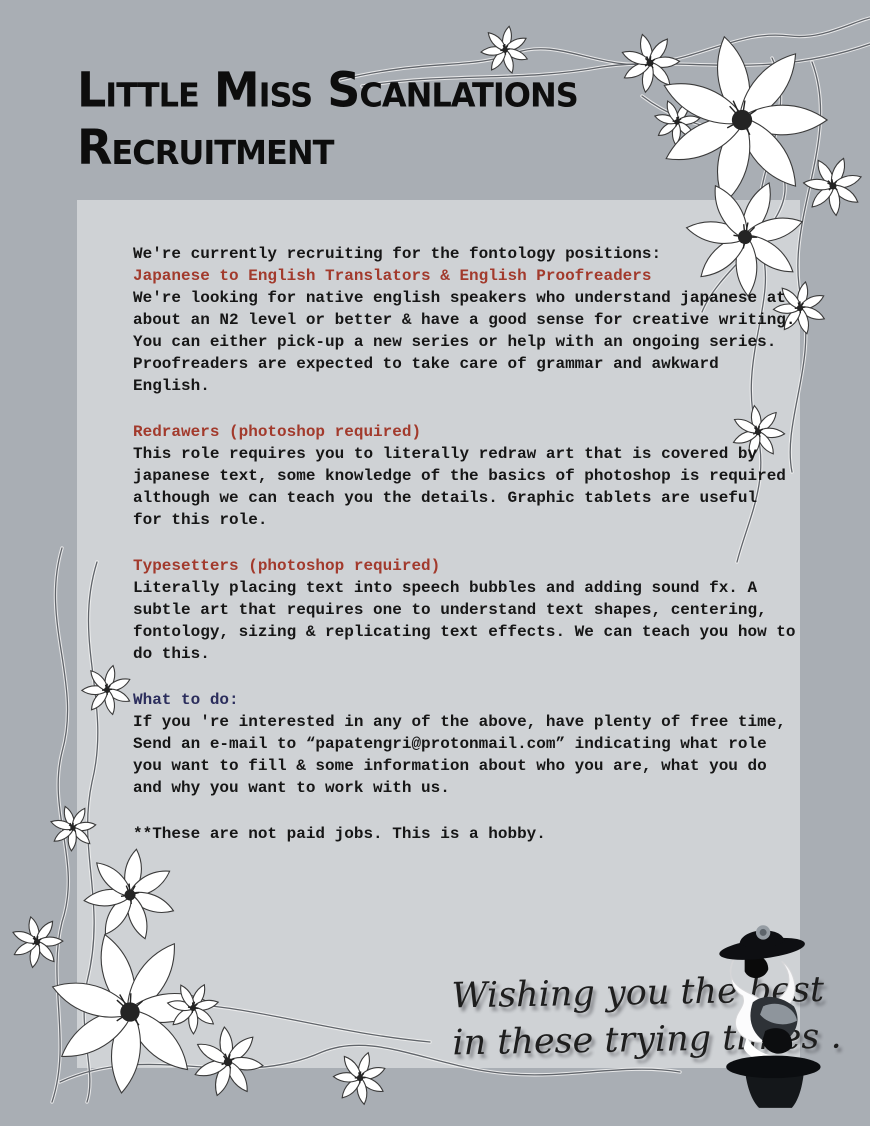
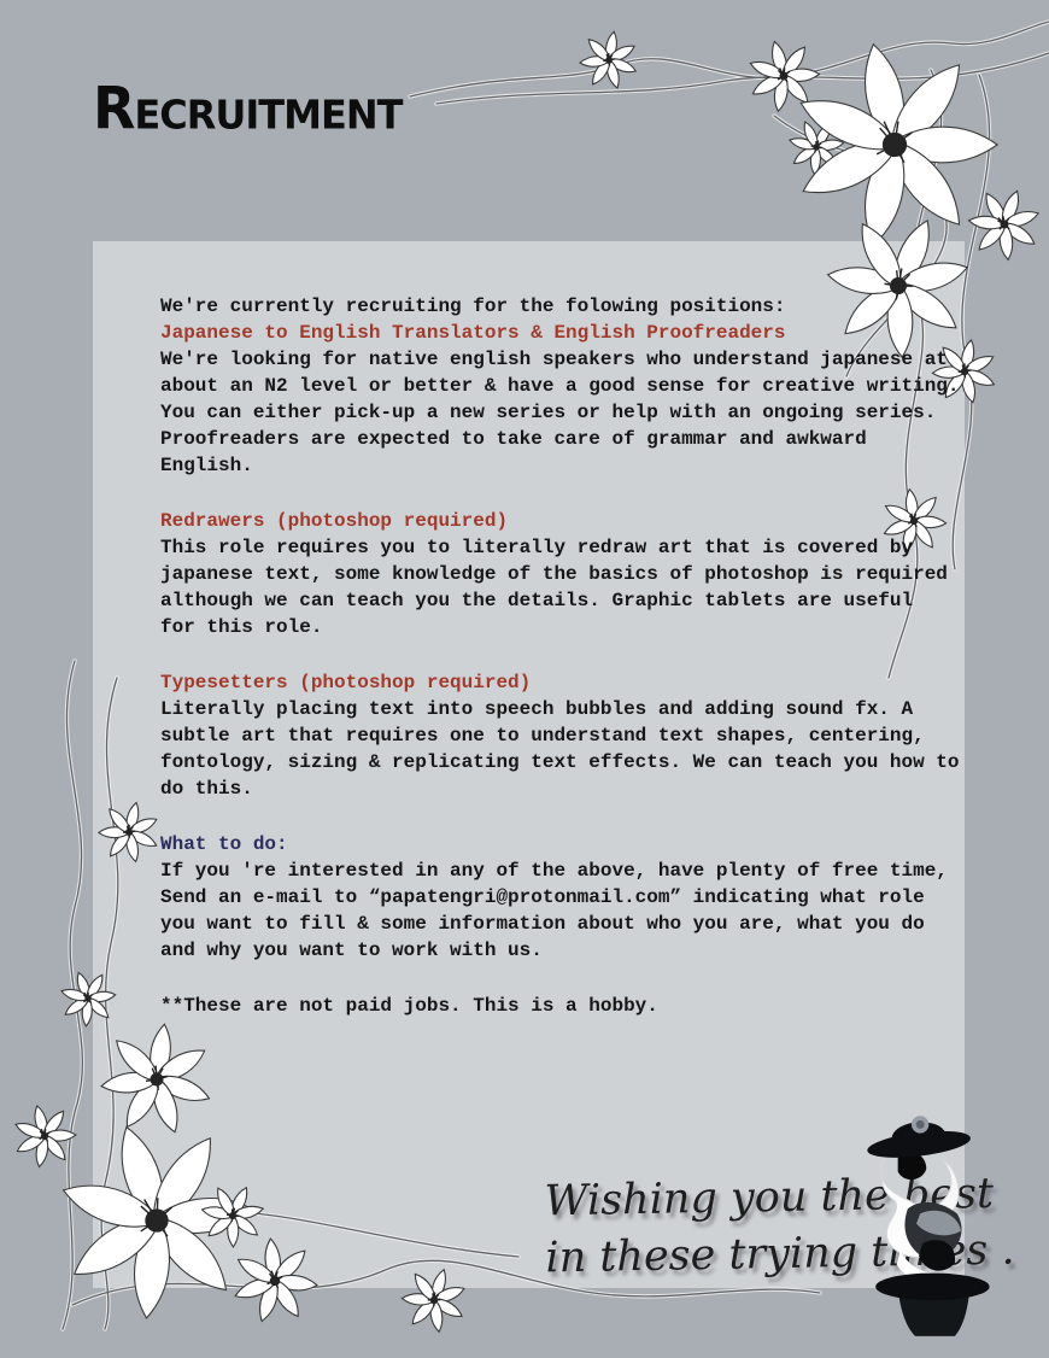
- Little Miss Scanlations
  Recruitment
- We're currently recruiting for the fontology positions:
+ We're currently recruiting for the folowing positions:
  Japanese to English Translators & English Proofreaders
  We're looking for native english speakers who understand japanese at
  about an N2 level or better & have a good sense for creative writing.
  You can either pick-up a new series or help with an ongoing series.
  Proofreaders are expected to take care of grammar and awkward
  English.
  Redrawers (photoshop required)
  This role requires you to literally redraw art that is covered by
  japanese text, some knowledge of the basics of photoshop is required
  although we can teach you the details. Graphic tablets are useful
  for this role.
  Typesetters (photoshop required)
  Literally placing text into speech bubbles and adding sound fx. A
  subtle art that requires one to understand text shapes, centering,
  fontology, sizing & replicating text effects. We can teach you how to
  do this.
  What to do:
  If you 're interested in any of the above, have plenty of free time,
  Send an e-mail to “papatengri@protonmail.com” indicating what role
  you want to fill & some information about who you are, what you do
  and why you want to work with us.
  **These are not paid jobs. This is a hobby.
  Wishing you the best
  in these trying ties .
